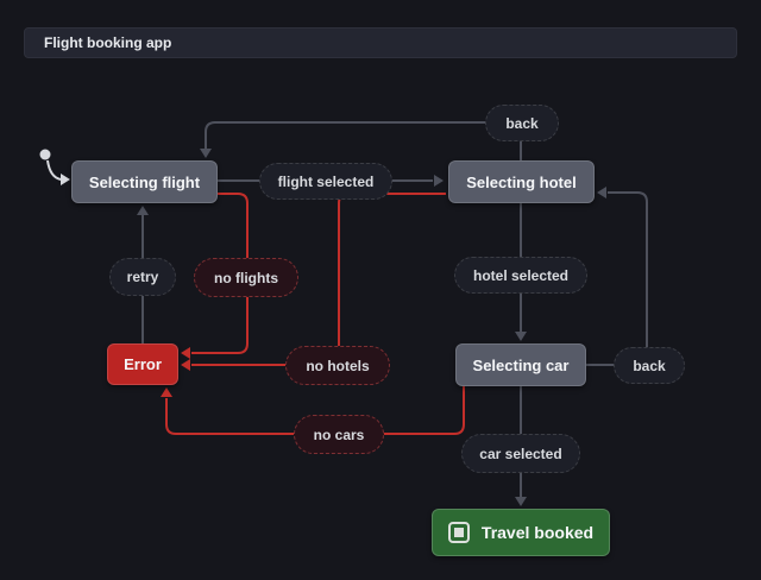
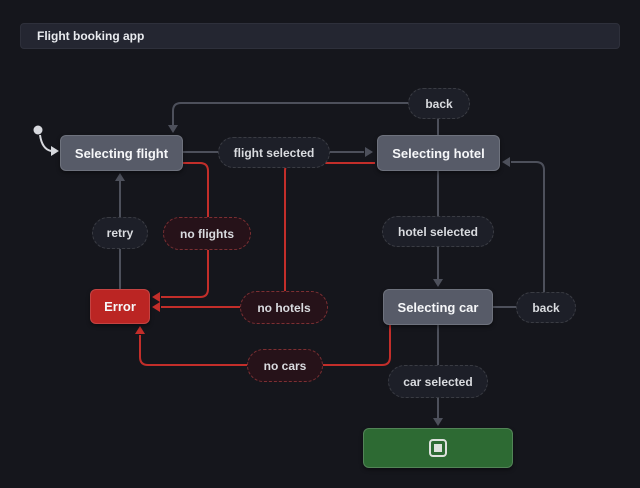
  Flight booking app
  Selecting flight
  Selecting hotel
  Selecting car
  Error
- Travel booked
  back
  flight selected
  retry
  no flights
  hotel selected
  no hotels
  back
  no cars
  car selected
